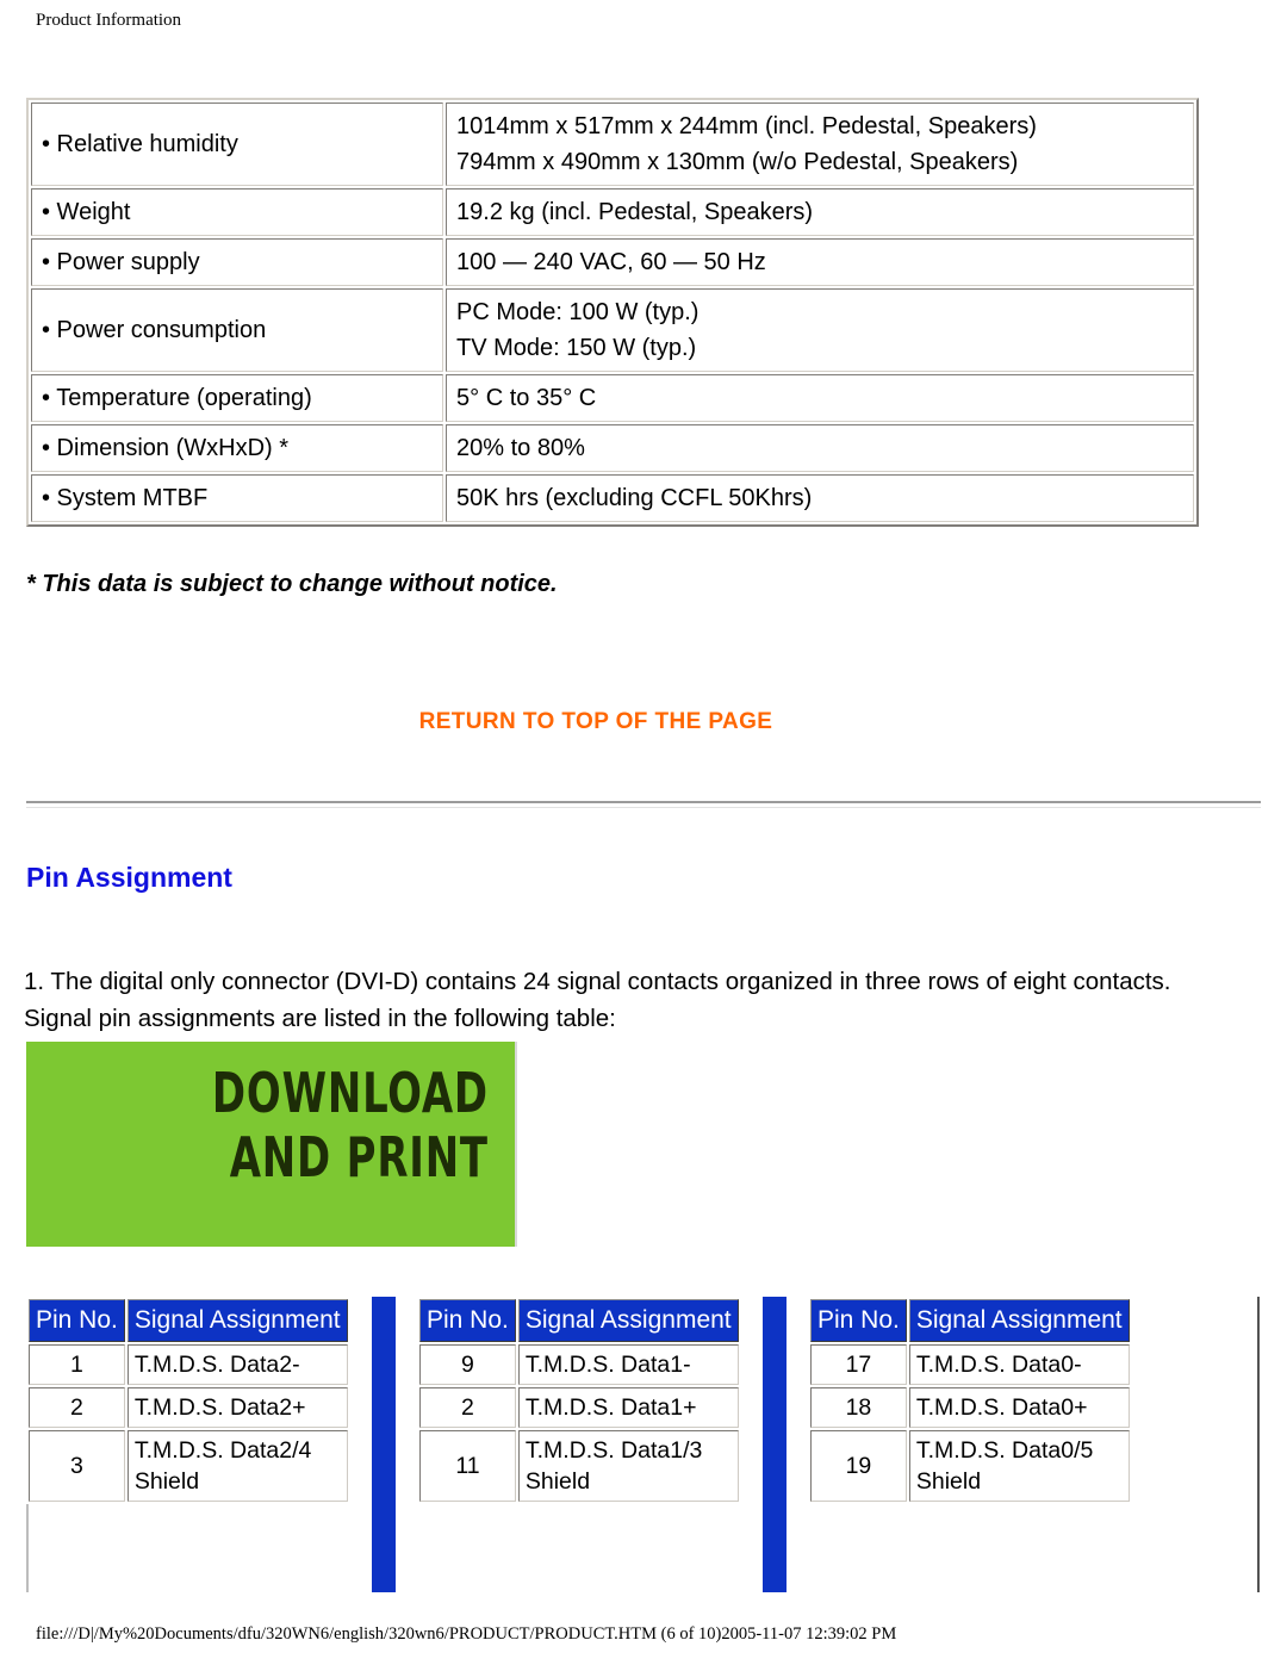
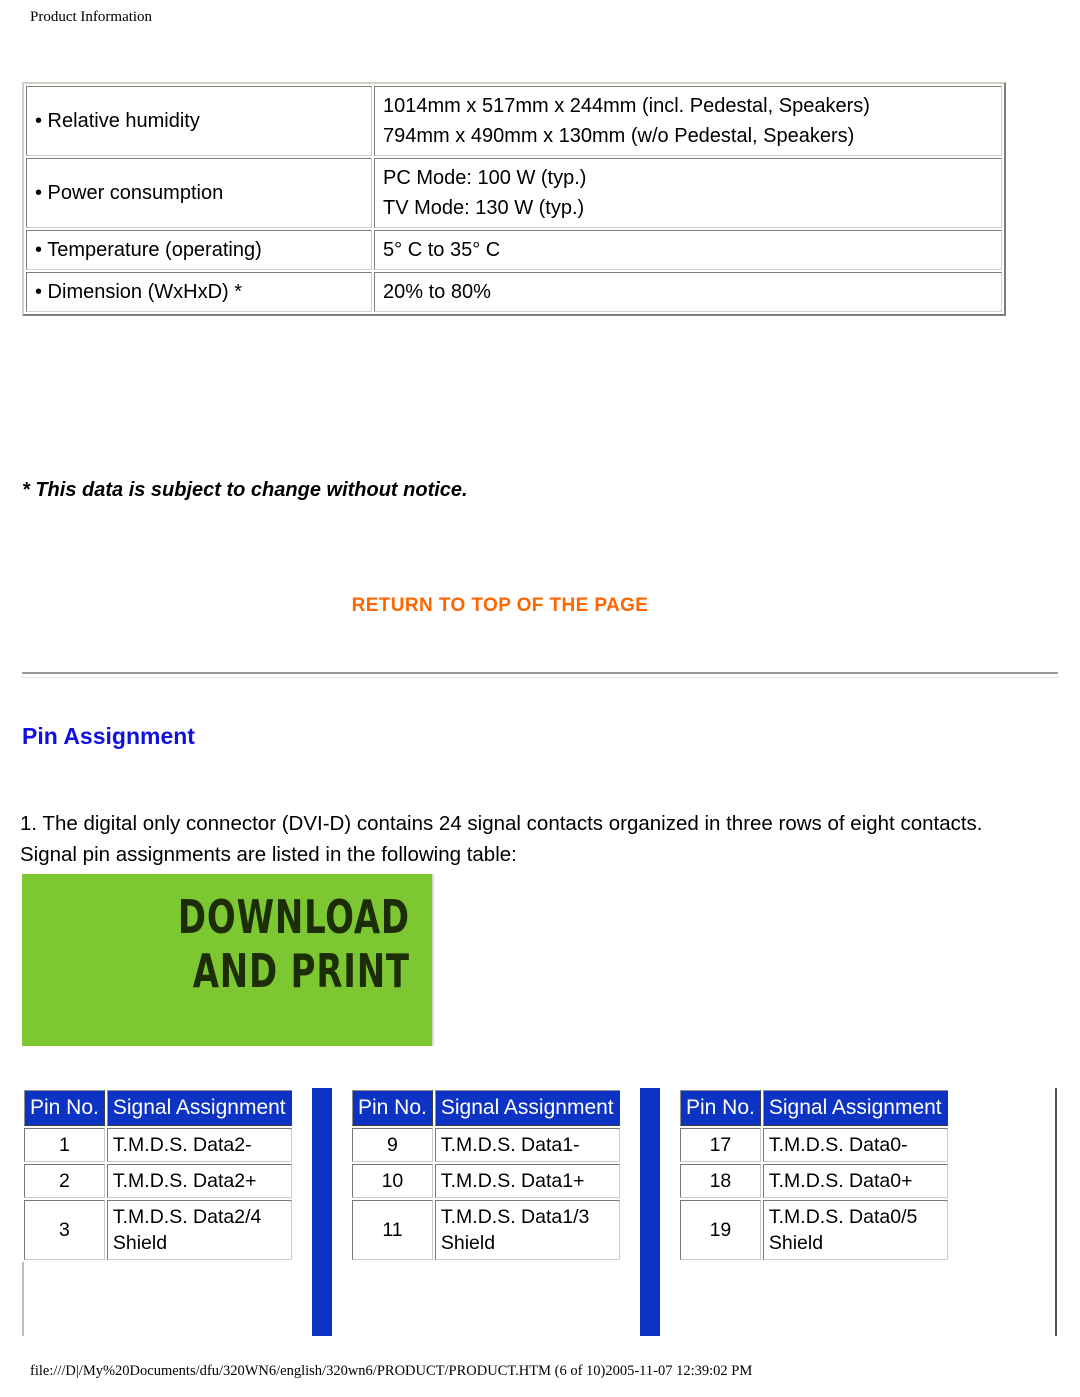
  Product Information
  • Relative humidity	1014mm x 517mm x 244mm (incl. Pedestal, Speakers)794mm x 490mm x 130mm (w/o Pedestal, Speakers)
- • Weight	19.2 kg (incl. Pedestal, Speakers)
- • Power supply	100 — 240 VAC, 60 — 50 Hz
- • Power consumption	PC Mode: 100 W (typ.)TV Mode: 150 W (typ.)
+ • Power consumption	PC Mode: 100 W (typ.)TV Mode: 130 W (typ.)
  • Temperature (operating)	5° C to 35° C
  • Dimension (WxHxD) *	20% to 80%
- • System MTBF	50K hrs (excluding CCFL 50Khrs)
  * This data is subject to change without notice.
  RETURN TO TOP OF THE PAGE
  Pin Assignment
  1. The digital only connector (DVI-D) contains 24 signal contacts organized in three rows of eight contacts. Signal pin assignments are listed in the following table:
  DOWNLOAD
  AND PRINT
  Pin No.	Signal Assignment
  1	T.M.D.S. Data2-
  2	T.M.D.S. Data2+
  3	T.M.D.S. Data2/4Shield
  Pin No.	Signal Assignment
  9	T.M.D.S. Data1-
- 2	T.M.D.S. Data1+
+ 10	T.M.D.S. Data1+
  11	T.M.D.S. Data1/3Shield
  Pin No.	Signal Assignment
  17	T.M.D.S. Data0-
  18	T.M.D.S. Data0+
  19	T.M.D.S. Data0/5Shield
  file:///D|/My%20Documents/dfu/320WN6/english/320wn6/PRODUCT/PRODUCT.HTM (6 of 10)2005-11-07 12:39:02 PM
